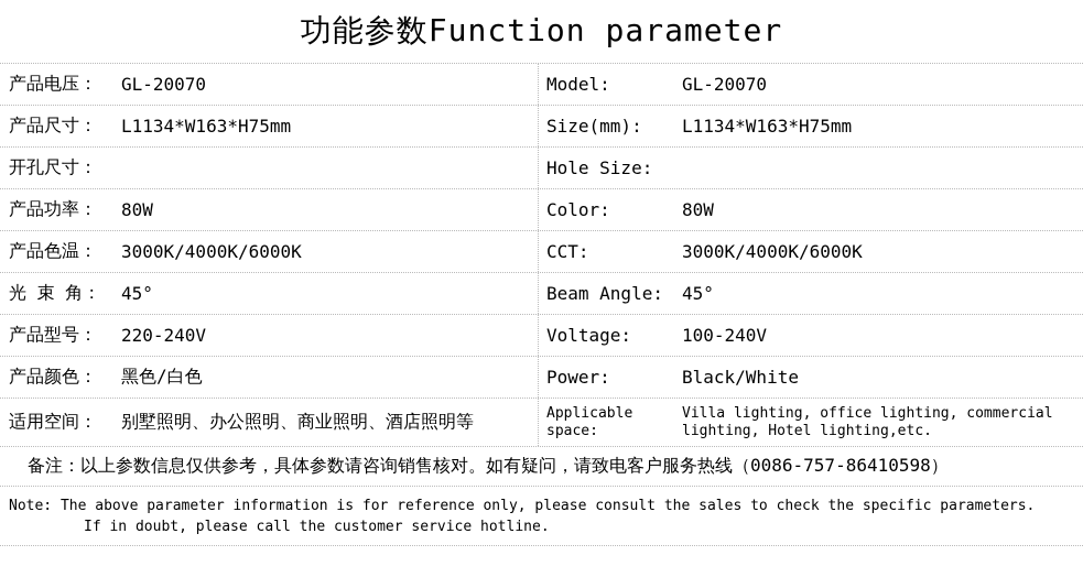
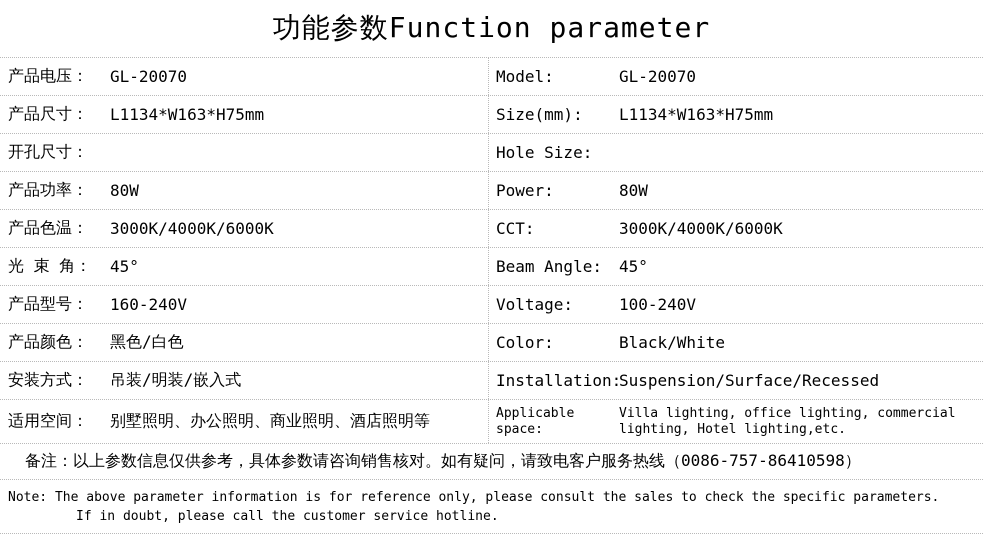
  功能参数Function parameter
  产品电压：
  GL-20070
  Model:
  GL-20070
  产品尺寸：
  L1134*W163*H75mm
  Size(mm):
  L1134*W163*H75mm
  开孔尺寸：
  Hole Size:
  产品功率：
  80W
- Color:
+ Power:
  80W
  产品色温：
  3000K/4000K/6000K
  CCT:
  3000K/4000K/6000K
  光 束 角：
  45°
  Beam Angle:
  45°
  产品型号：
- 220-240V
+ 160-240V
  Voltage:
  100-240V
  产品颜色：
  黑色/白色
- Power:
+ Color:
  Black/White
+ 安装方式：
+ 吊装/明装/嵌入式
+ Installation:
+ Suspension/Surface/Recessed
  适用空间：
  别墅照明、办公照明、商业照明、酒店照明等
  Applicable space:
  Villa lighting, office lighting, commercial lighting, Hotel lighting,etc.
  备注：以上参数信息仅供参考，具体参数请咨询销售核对。如有疑问，请致电客户服务热线（0086-757-86410598）
  Note: The above parameter information is for reference only, please consult the sales to check the specific parameters.
  If in doubt, please call the customer service hotline.
